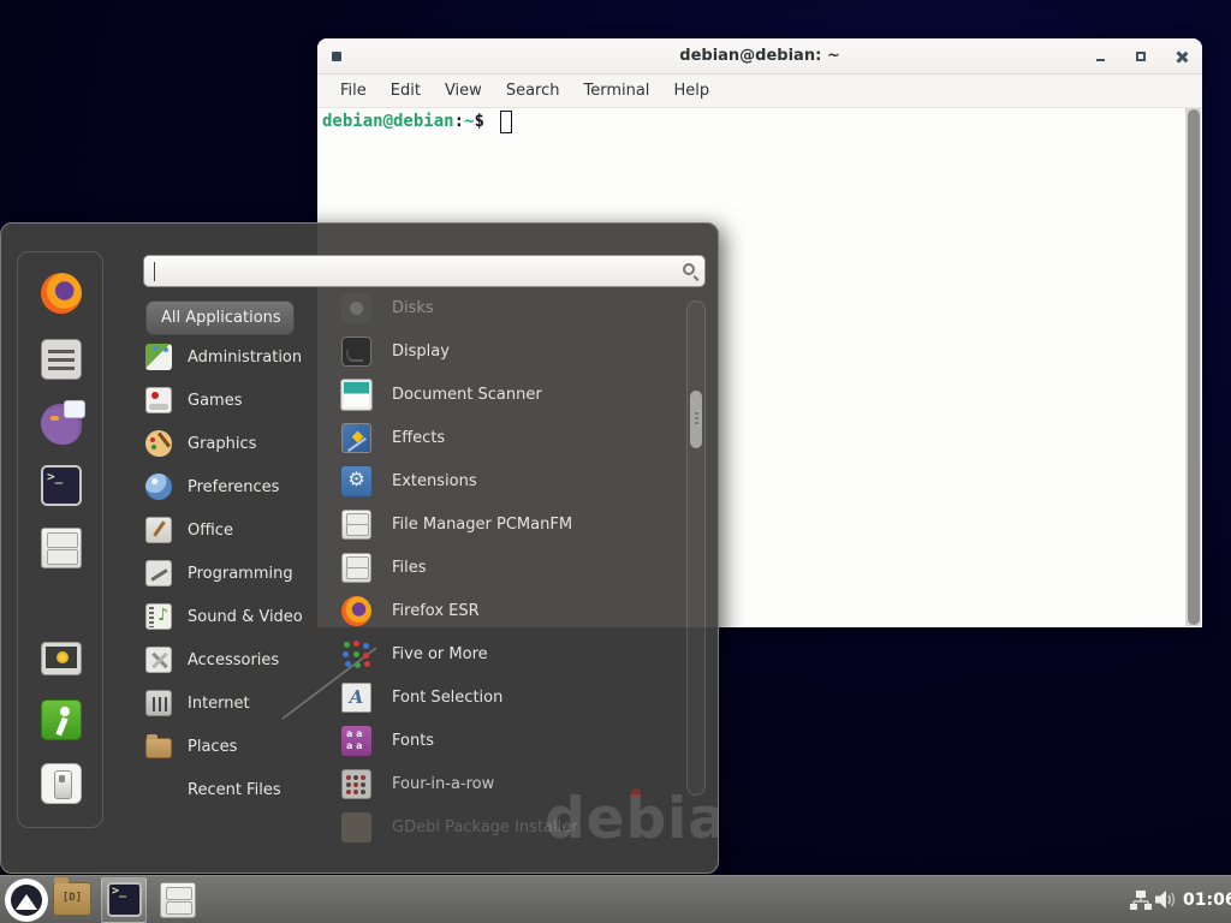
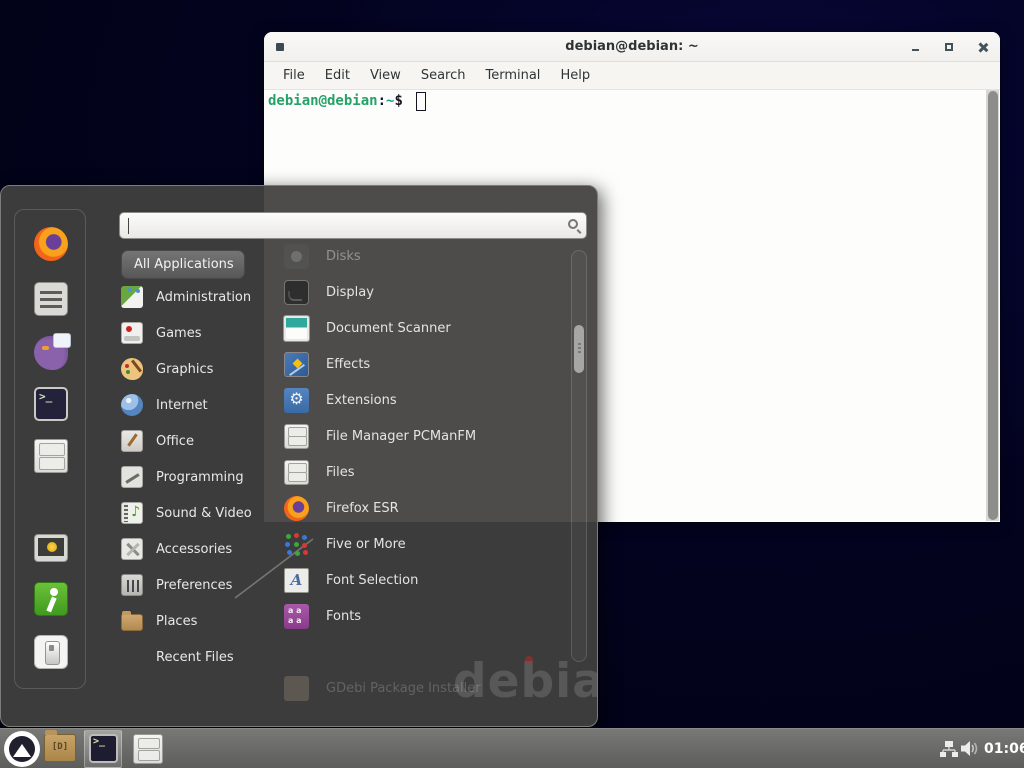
  debian@debian: ~
  File
  Edit
  View
  Search
  Terminal
  Help
  debian@debian:~$
  debia
  All Applications
  Administration
  Games
  Graphics
- Preferences
+ Internet
  Office
  Programming
  Sound & Video
  Accessories
- Internet
+ Preferences
  Places
  Recent Files
  Disks
  Display
  Document Scanner
  Effects
  Extensions
  File Manager PCManFM
  Files
  Firefox ESR
  Five or More
  Font Selection
  Fonts
- Four-in-a-row
  GDebi Package Installer
  01:0
